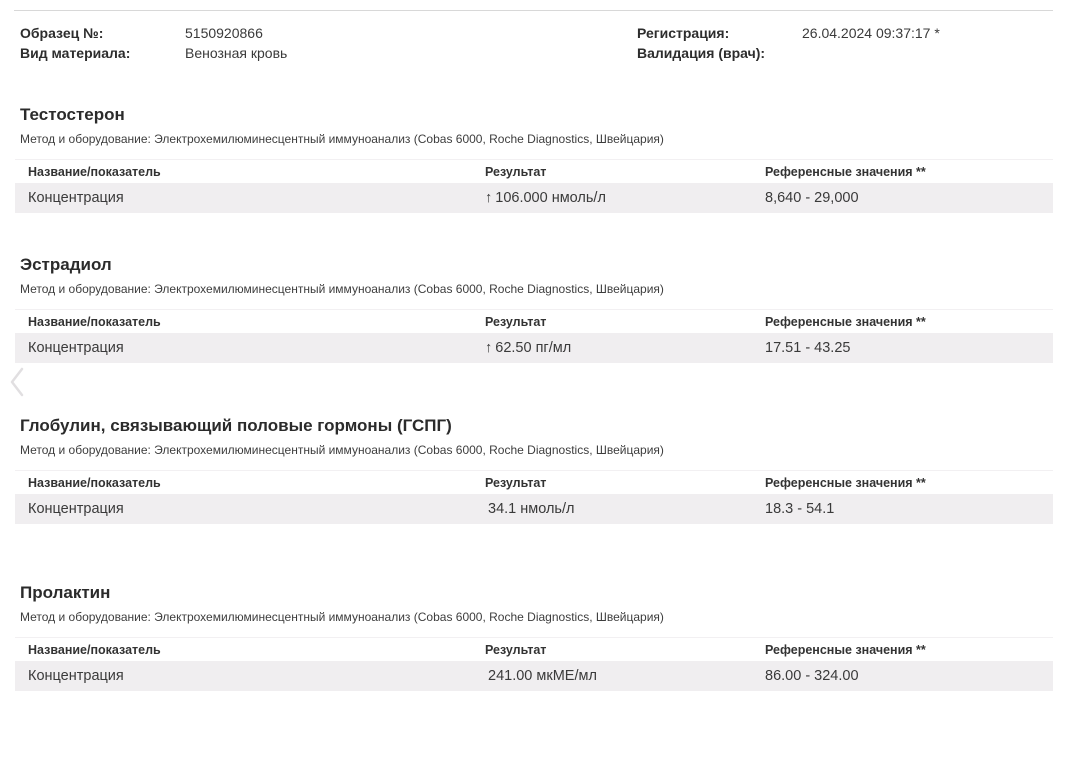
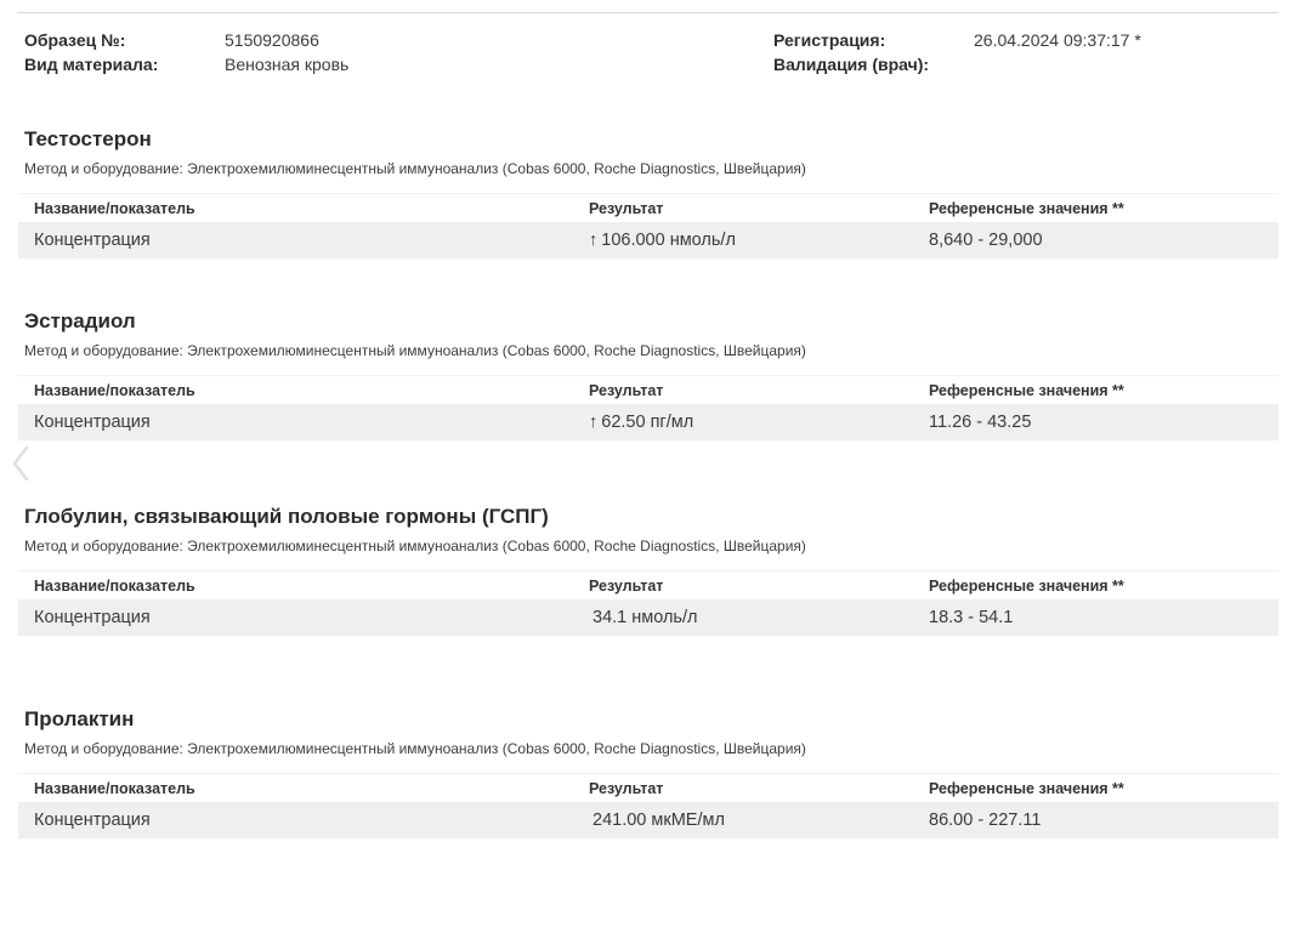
  Образец №:
  5150920866
  Регистрация:
  26.04.2024 09:37:17 *
  Вид материала:
  Венозная кровь
  Валидация (врач):
  Тестостерон
  Метод и оборудование: Электрохемилюминесцентный иммуноанализ (Cobas 6000, Roche Diagnostics, Швейцария)
  Название/показатель
  Результат
  Референсные значения **
  Концентрация
  ↑ 106.000 нмоль/л
  8,640 - 29,000
  Эстрадиол
  Метод и оборудование: Электрохемилюминесцентный иммуноанализ (Cobas 6000, Roche Diagnostics, Швейцария)
  Название/показатель
  Результат
  Референсные значения **
  Концентрация
  ↑ 62.50 пг/мл
- 17.51 - 43.25
+ 11.26 - 43.25
  Глобулин, связывающий половые гормоны (ГСПГ)
  Метод и оборудование: Электрохемилюминесцентный иммуноанализ (Cobas 6000, Roche Diagnostics, Швейцария)
  Название/показатель
  Результат
  Референсные значения **
  Концентрация
  34.1 нмоль/л
  18.3 - 54.1
  Пролактин
  Метод и оборудование: Электрохемилюминесцентный иммуноанализ (Cobas 6000, Roche Diagnostics, Швейцария)
  Название/показатель
  Результат
  Референсные значения **
  Концентрация
  241.00 мкМЕ/мл
- 86.00 - 324.00
+ 86.00 - 227.11
